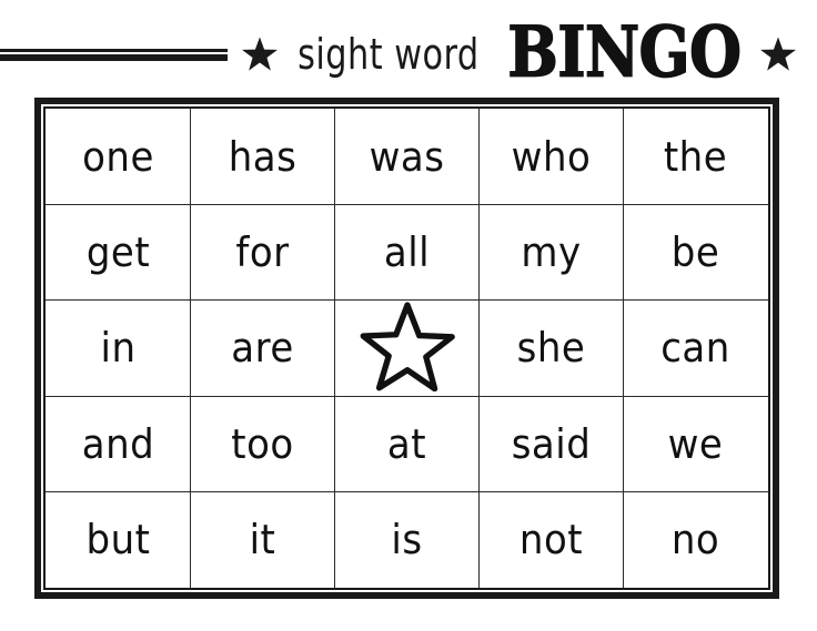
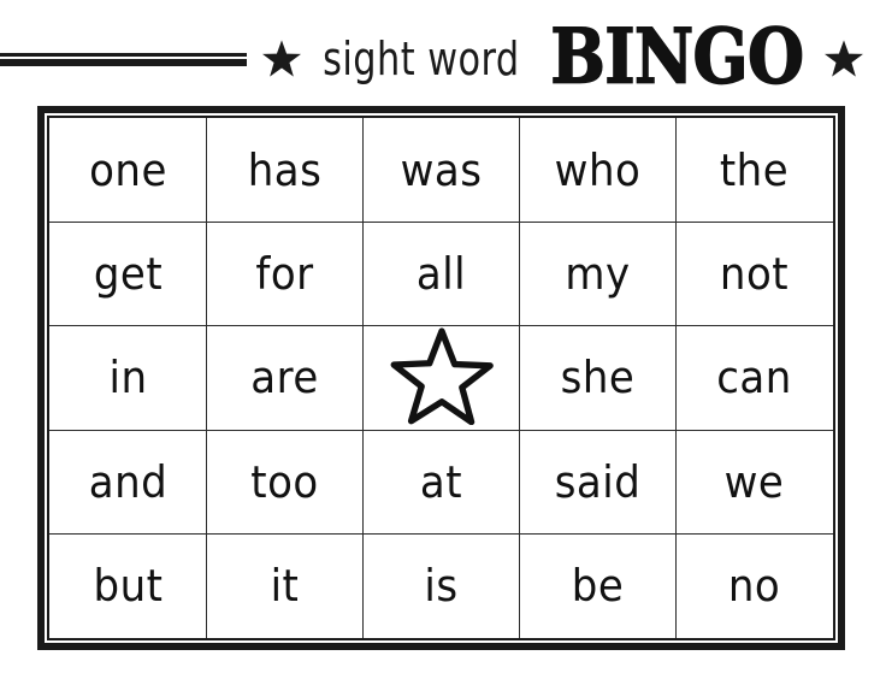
  sight word
  BINGO
  one	has	was	who	the
- get	for	all	my	be
+ get	for	all	my	not
  in	are		she	can
  and	too	at	said	we
- but	it	is	not	no
+ but	it	is	be	no
